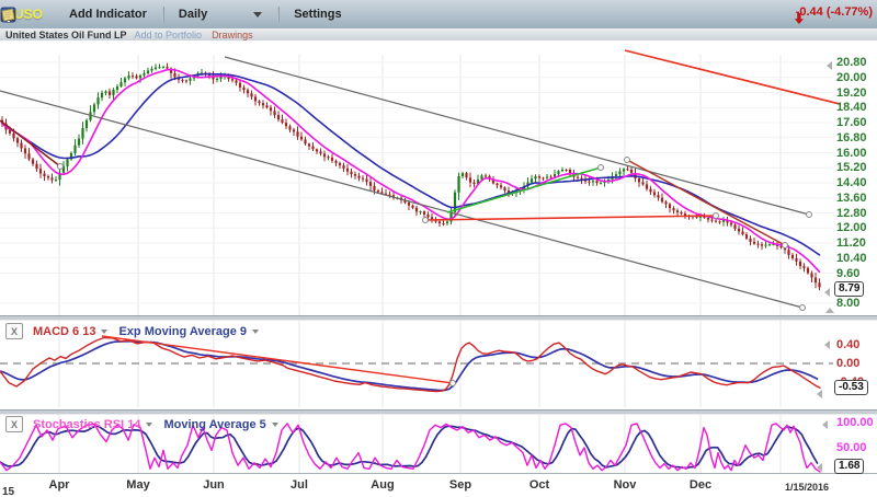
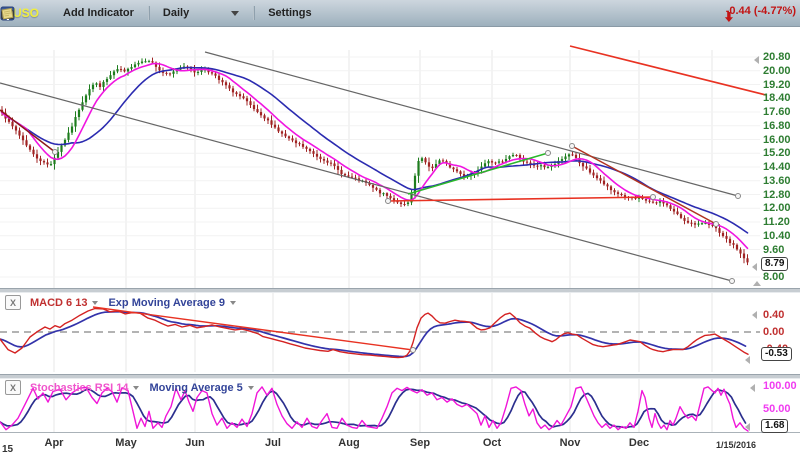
  USO
  Add Indicator
  Daily
  Settings
  -0.44 (-4.77%)
- United States Oil Fund LP
- Add to Portfolio
- Drawings
  X
  MACD 6 13
  Exp Moving Average 9
  X
  Stochastics RSI 14
  Moving Average 5
  20.80
  20.00
  19.20
  18.40
  17.60
  16.80
  16.00
  15.20
  14.40
  13.60
  12.80
  12.00
  11.20
  10.40
  9.60
  8.00
  0.40
  0.00
  100.00
  50.00
  8.79
  -0.53
  1.68
  1/15/2016
  15
  Apr
  May
  Jun
  Jul
  Aug
  Sep
  Oct
  Nov
  Dec
